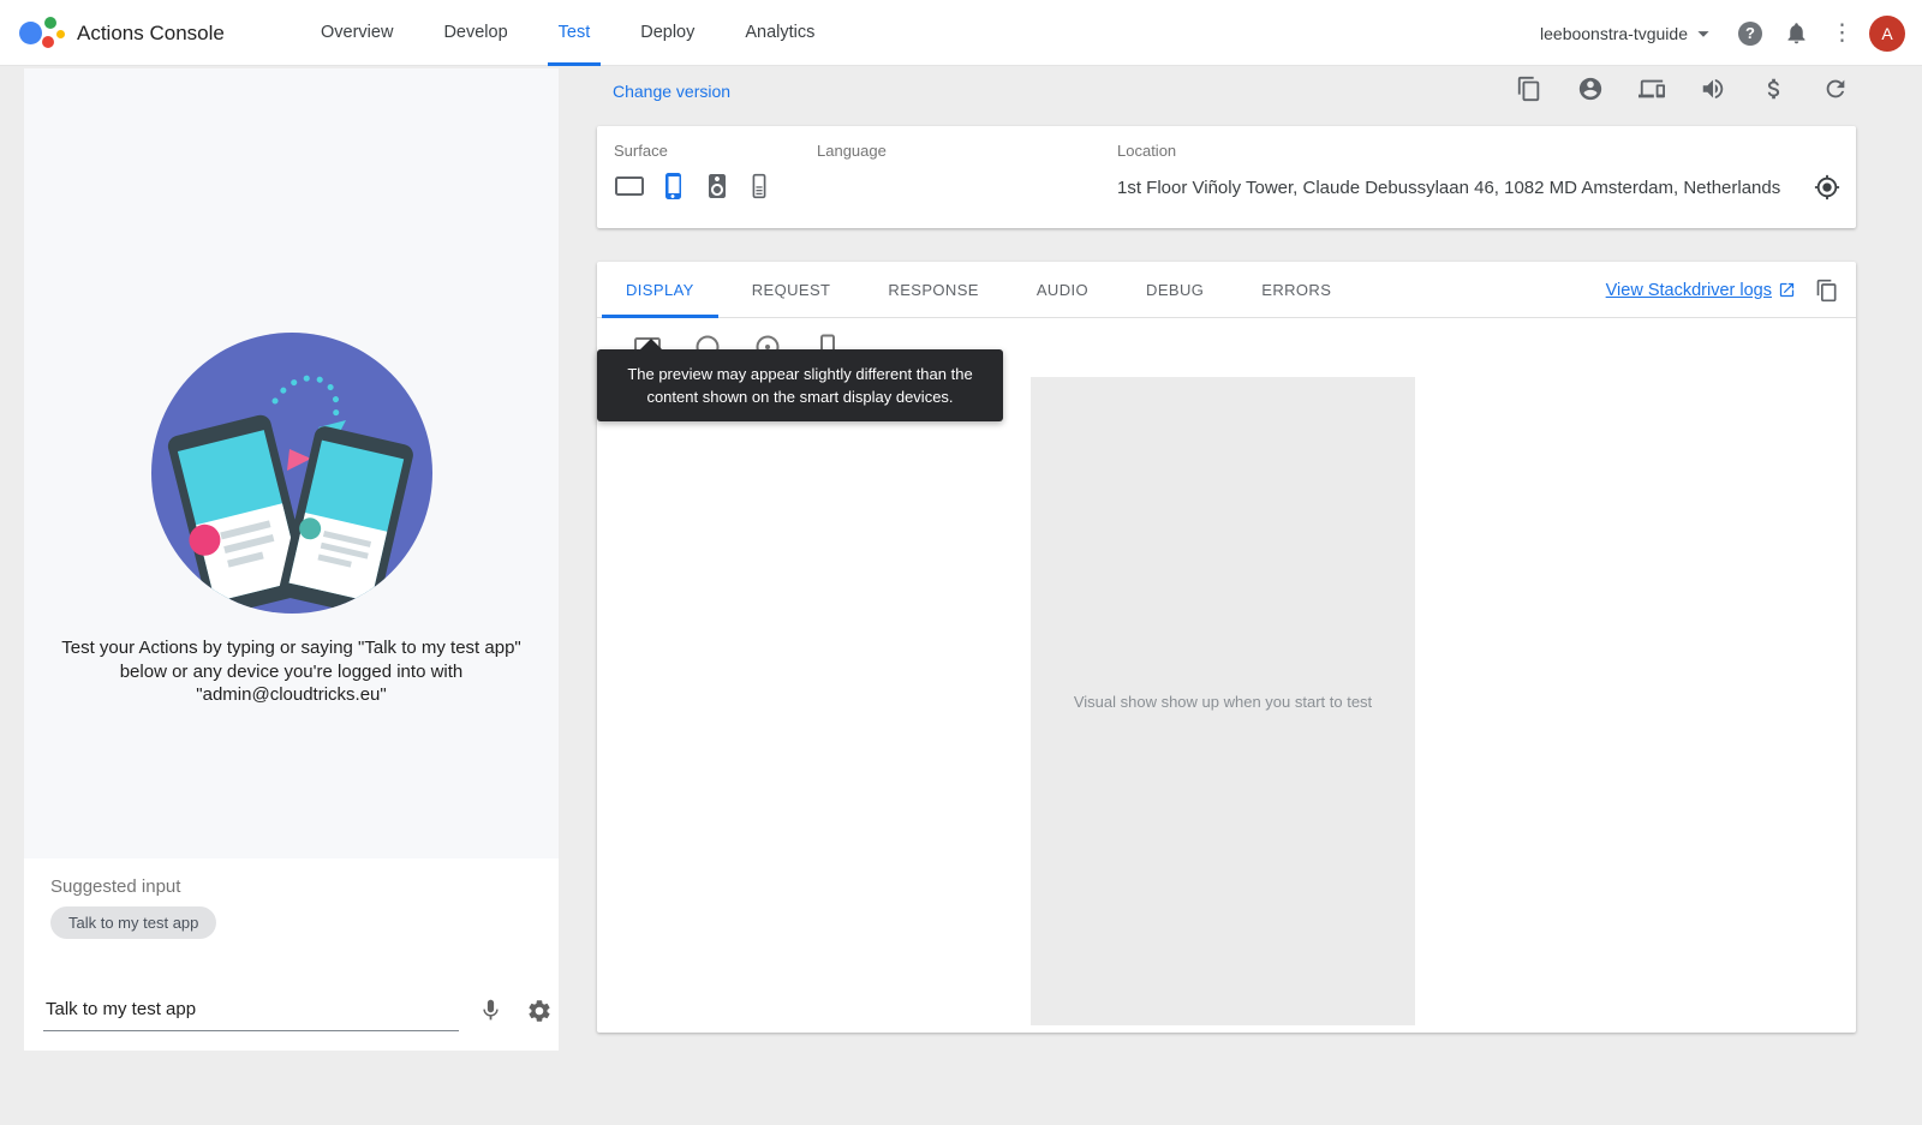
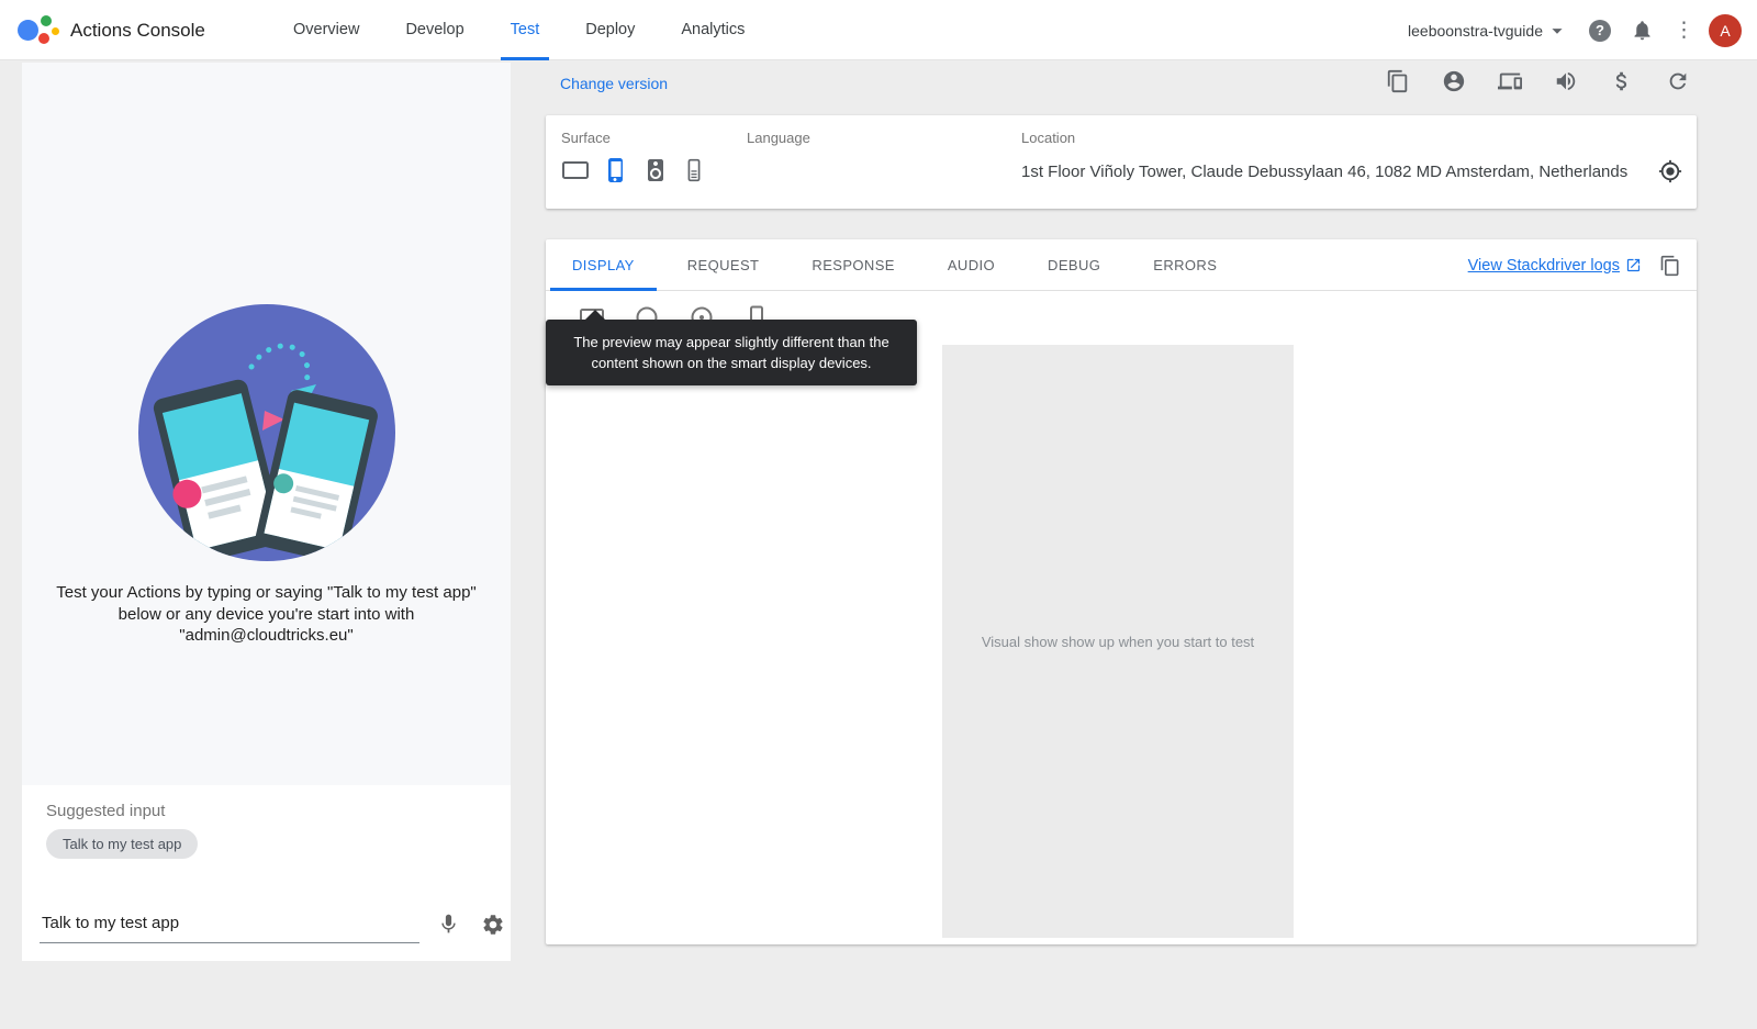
  Actions Console
  Overview
  Develop
  Test
  Deploy
  Analytics
  leeboonstra-tvguide
  ?
  ⋮
  A
- Test your Actions by typing or saying "Talk to my test app" below or any device you're logged into with "admin@cloudtricks.eu"
+ Test your Actions by typing or saying "Talk to my test app" below or any device you're start into with "admin@cloudtricks.eu"
  Suggested input
  Talk to my test app
  Talk to my test app
  Change version
  Surface
  Language
  Location
  1st Floor Viñoly Tower, Claude Debussylaan 46, 1082 MD Amsterdam, Netherlands
  DISPLAY
  REQUEST
  RESPONSE
  AUDIO
  DEBUG
  ERRORS
  View Stackdriver logs
  The preview may appear slightly different than the content shown on the smart display devices.
  Visual show show up when you start to test
